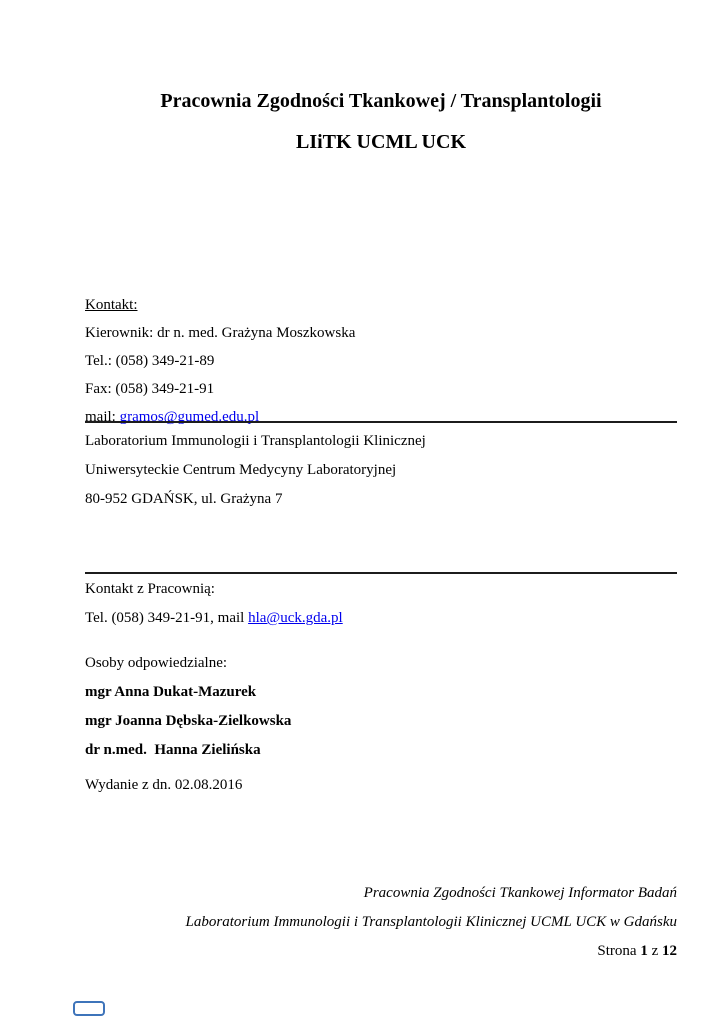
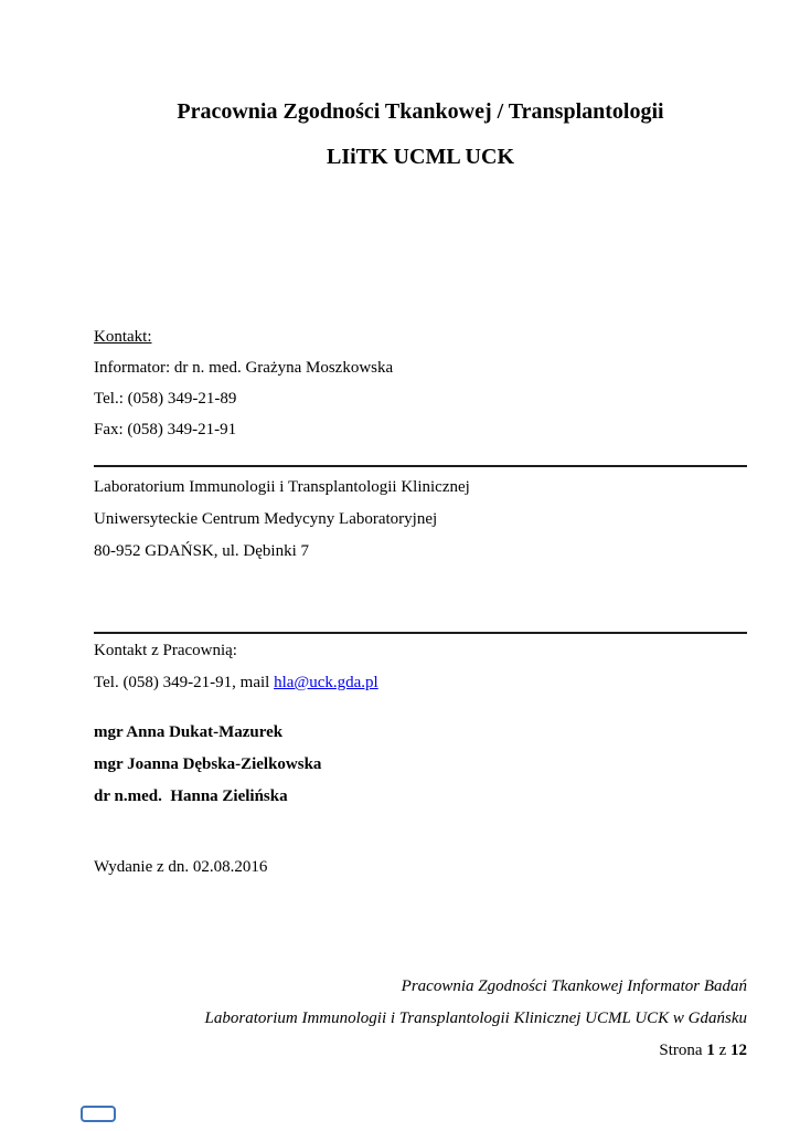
  Pracownia Zgodności Tkankowej / Transplantologii
  LIiTK UCML UCK
  Kontakt:
- Kierownik: dr n. med. Grażyna Moszkowska
+ Informator: dr n. med. Grażyna Moszkowska
  Tel.: (058) 349-21-89
  Fax: (058) 349-21-91
- mail: gramos@gumed.edu.pl
  Laboratorium Immunologii i Transplantologii Klinicznej
  Uniwersyteckie Centrum Medycyny Laboratoryjnej
- 80-952 GDAŃSK, ul. Grażyna 7
+ 80-952 GDAŃSK, ul. Dębinki 7
  Kontakt z Pracownią:
  Tel. (058) 349-21-91, mail hla@uck.gda.pl
- Osoby odpowiedzialne:
  mgr Anna Dukat-Mazurek
  mgr Joanna Dębska-Zielkowska
  dr n.med. Hanna Zielińska
  Wydanie z dn. 02.08.2016
  Pracownia Zgodności Tkankowej Informator Badań
  Laboratorium Immunologii i Transplantologii Klinicznej UCML UCK w Gdańsku
  Strona 1 z 12
